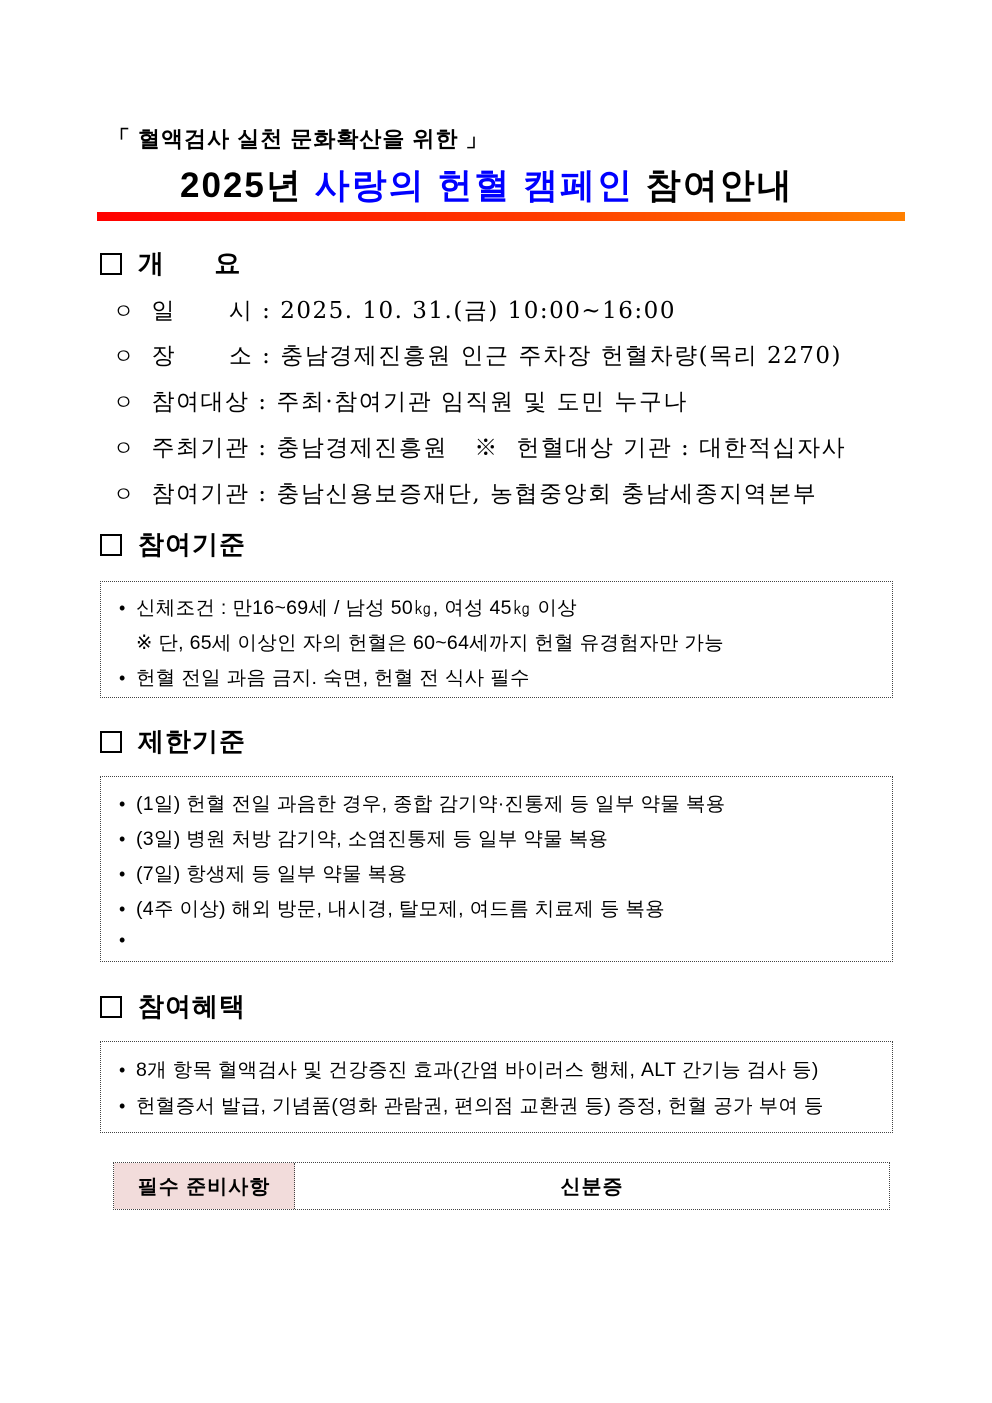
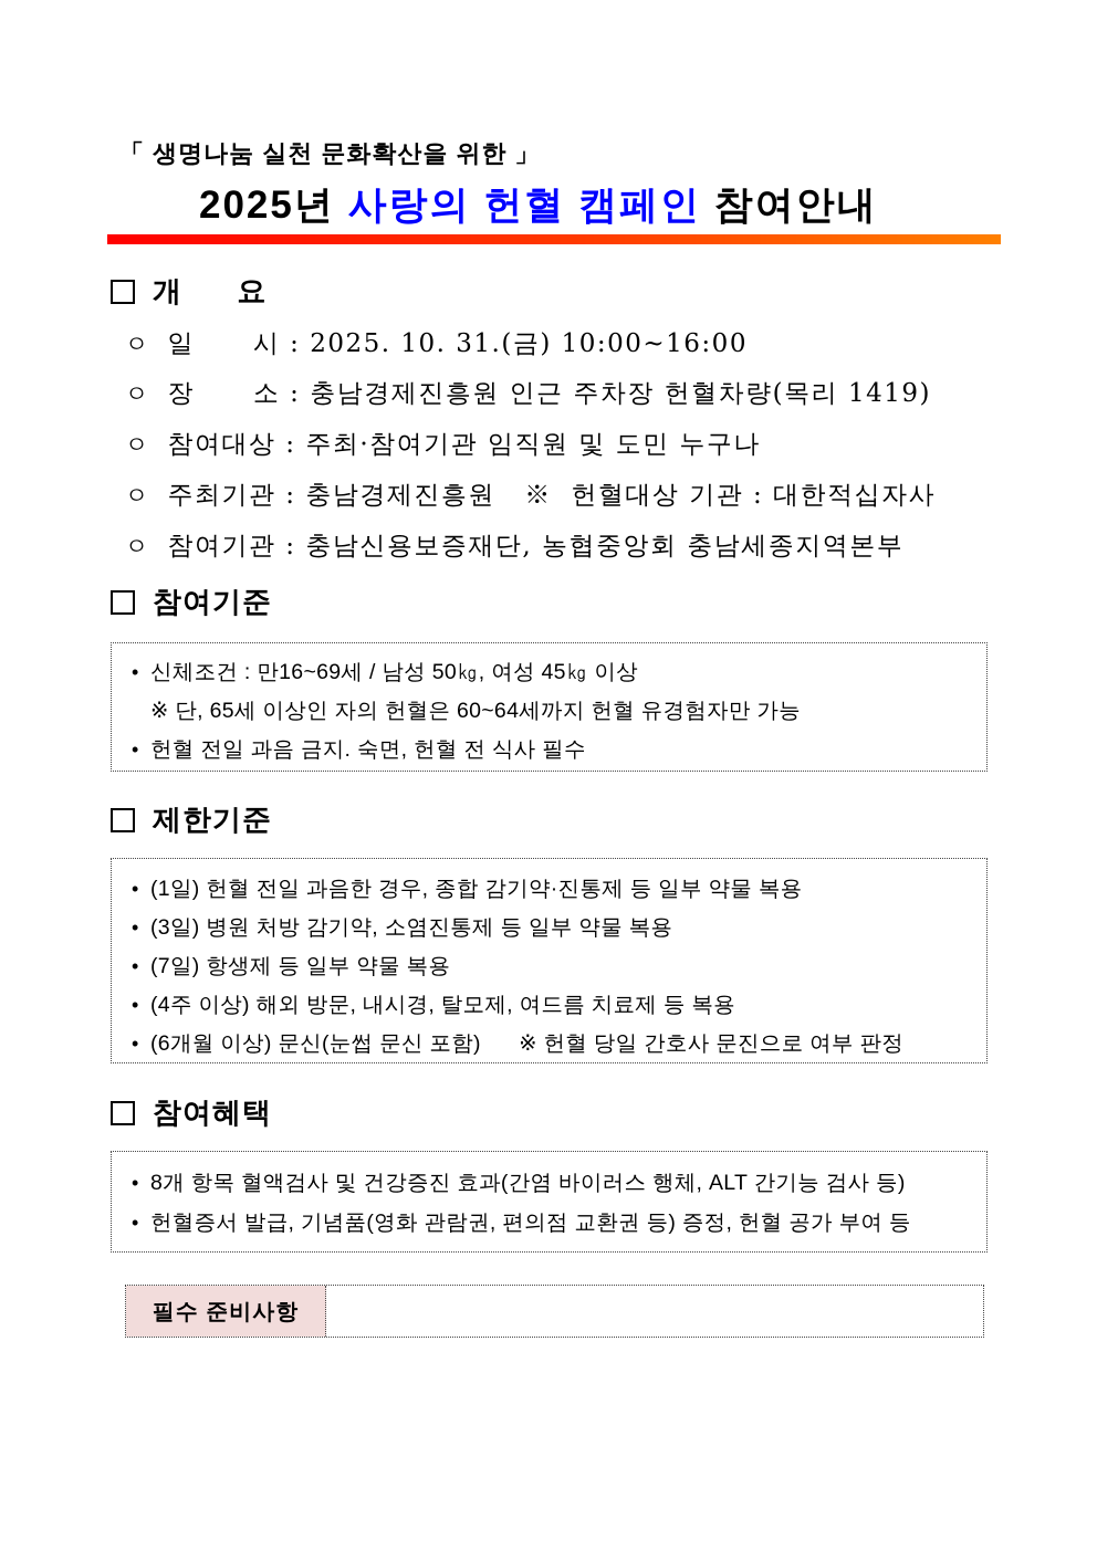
- 「 혈액검사 실천 문화확산을 위한 」
+ 「 생명나눔 실천 문화확산을 위한 」
  2025년 사랑의 헌혈 캠페인 참여안내
  개 요
  ㅇ
  일 시 : 2025. 10. 31.(금) 10:00~16:00
  ㅇ
- 장 소 : 충남경제진흥원 인근 주차장 헌혈차량(목리 2270)
+ 장 소 : 충남경제진흥원 인근 주차장 헌혈차량(목리 1419)
  ㅇ
  참여대상 : 주최·참여기관 임직원 및 도민 누구나
  ㅇ
  주최기관 : 충남경제진흥원 ※ 헌혈대상 기관 : 대한적십자사
  ㅇ
  참여기관 : 충남신용보증재단, 농협중앙회 충남세종지역본부
  참여기준
  •
  신체조건 : 만16~69세 / 남성 50㎏, 여성 45㎏ 이상
  ※ 단, 65세 이상인 자의 헌혈은 60~64세까지 헌혈 유경험자만 가능
  •
  헌혈 전일 과음 금지. 숙면, 헌혈 전 식사 필수
  제한기준
  •
  (1일) 헌혈 전일 과음한 경우, 종합 감기약·진통제 등 일부 약물 복용
  •
  (3일) 병원 처방 감기약, 소염진통제 등 일부 약물 복용
  •
  (7일) 항생제 등 일부 약물 복용
  •
  (4주 이상) 해외 방문, 내시경, 탈모제, 여드름 치료제 등 복용
  •
+ (6개월 이상) 문신(눈썹 문신 포함) ※ 헌혈 당일 간호사 문진으로 여부 판정
  참여혜택
  •
  8개 항목 혈액검사 및 건강증진 효과(간염 바이러스 행체, ALT 간기능 검사 등)
  •
  헌혈증서 발급, 기념품(영화 관람권, 편의점 교환권 등) 증정, 헌혈 공가 부여 등
  필수 준비사항
- 신분증
